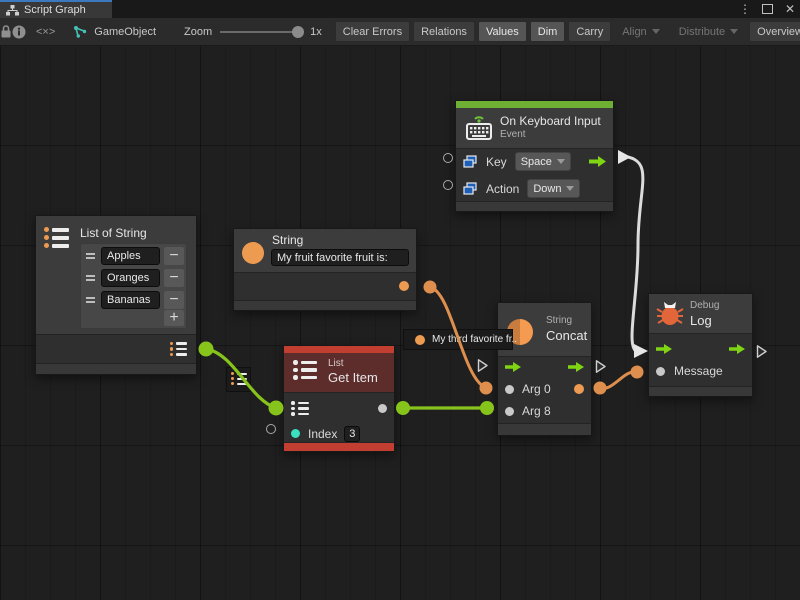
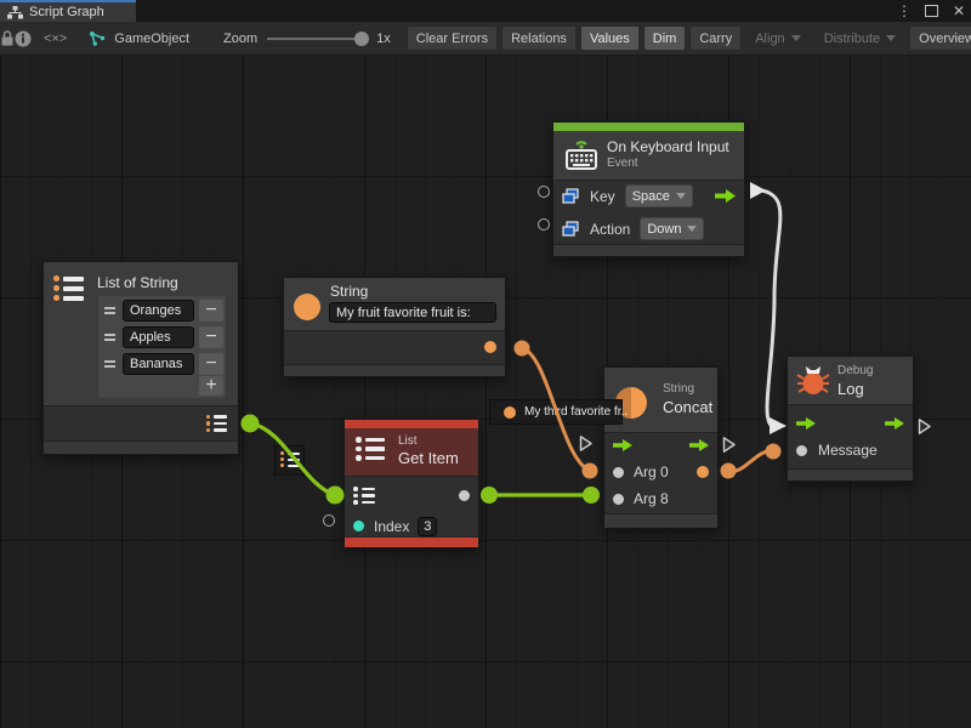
  Script Graph
  ⋮
  ✕
  <×>
  GameObject
  Zoom
  1x
  Clear Errors
  Relations
  Values
  Dim
  Carry
  Align
  Distribute
  Overview
  On Keyboard Input
  Event
  Key
  Space
  Action
  Down
  List of String
- Apples
+ Oranges
  −
- Oranges
+ Apples
  −
  Bananas
  −
  +
  String
  My fruit favorite fruit is:
  List
  Get Item
  Index
  3
  String
  Concat
  Arg 0
  Arg 8
  Debug
  Log
  Message
  My thrd favorite fr..
